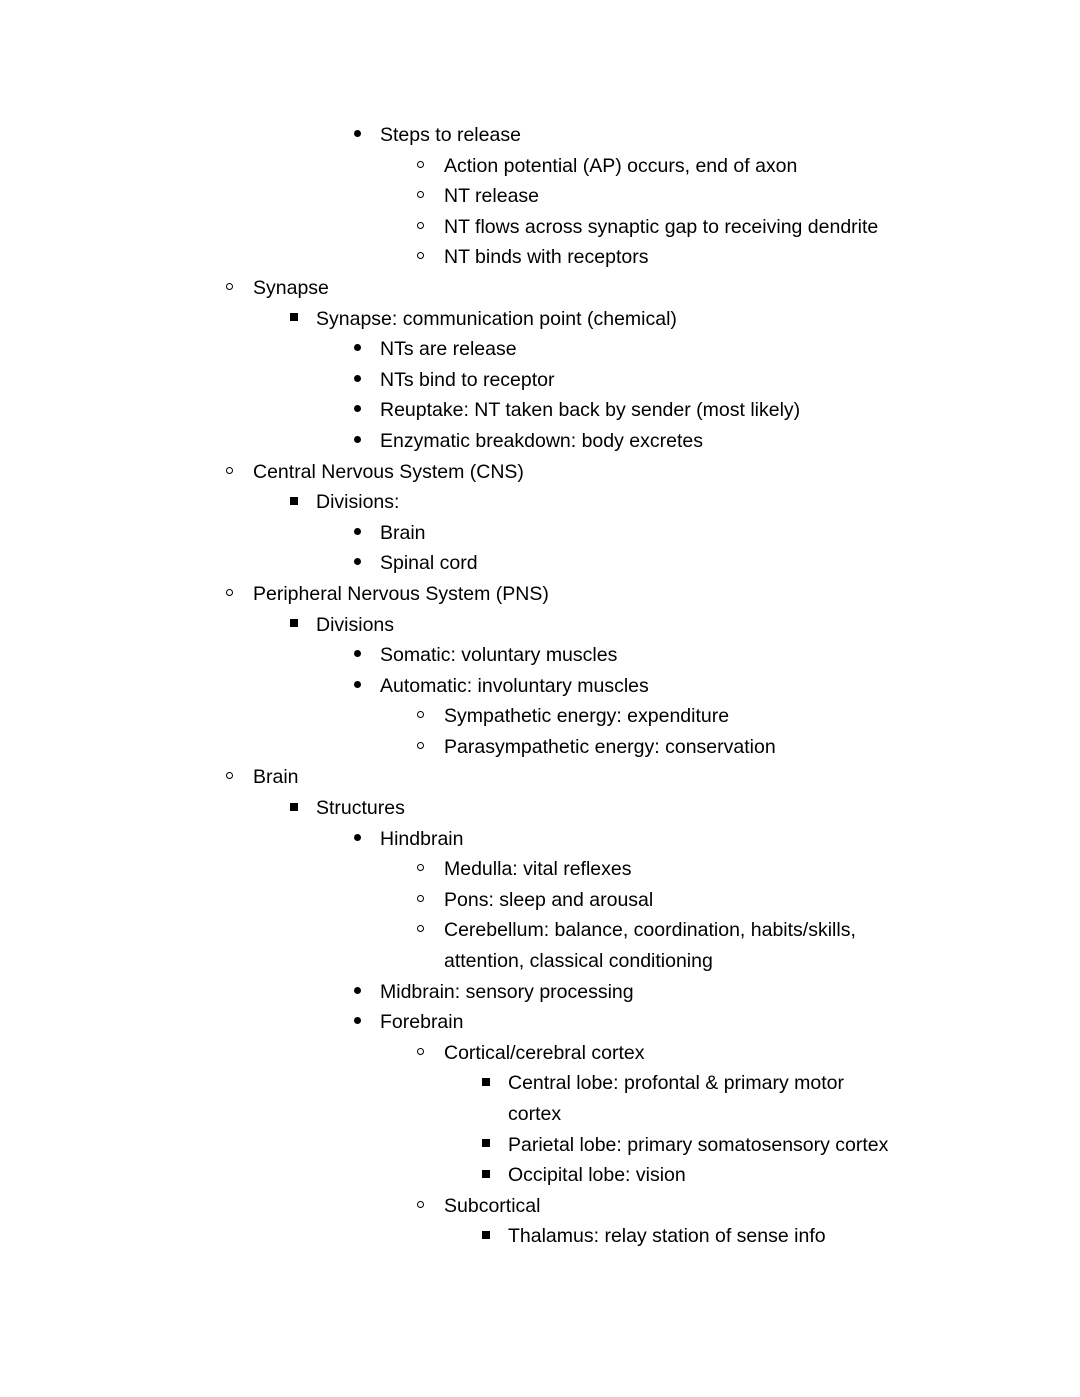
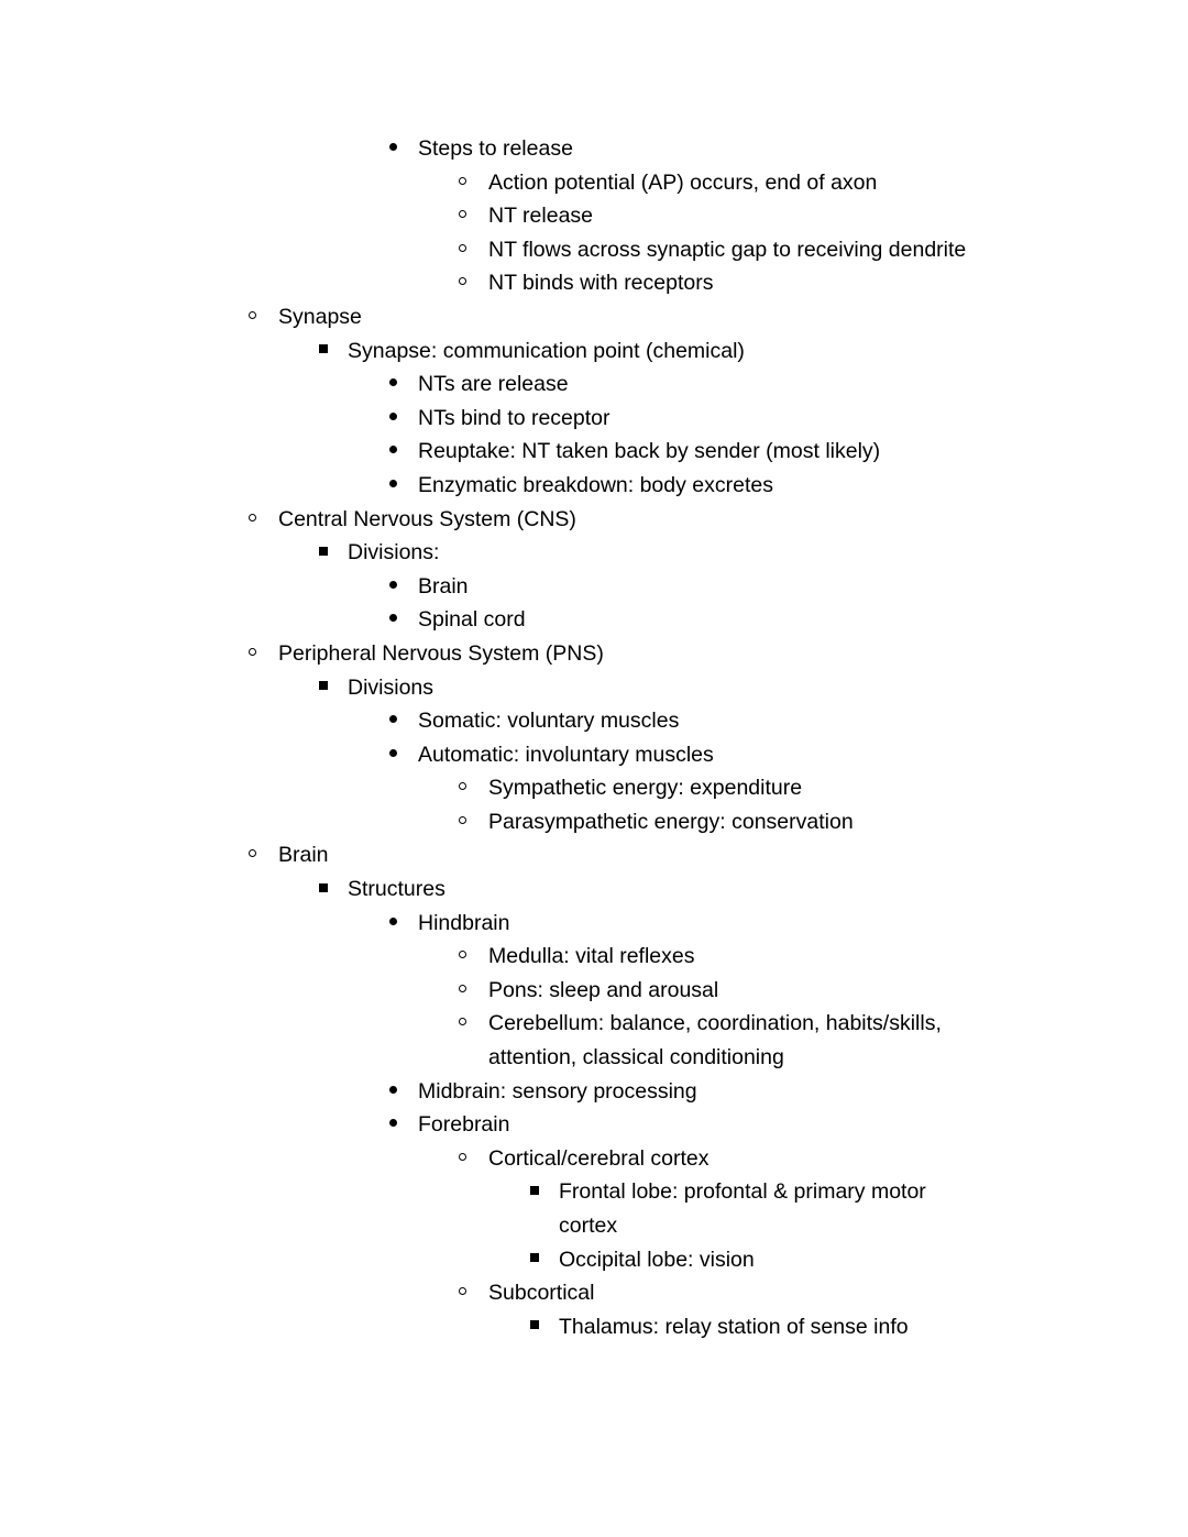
  Steps to release
  Action potential (AP) occurs, end of axon
  NT release
  NT flows across synaptic gap to receiving dendrite
  NT binds with receptors
  Synapse
  Synapse: communication point (chemical)
  NTs are release
  NTs bind to receptor
  Reuptake: NT taken back by sender (most likely)
  Enzymatic breakdown: body excretes
  Central Nervous System (CNS)
  Divisions:
  Brain
  Spinal cord
  Peripheral Nervous System (PNS)
  Divisions
  Somatic: voluntary muscles
  Automatic: involuntary muscles
  Sympathetic energy: expenditure
  Parasympathetic energy: conservation
  Brain
  Structures
  Hindbrain
  Medulla: vital reflexes
  Pons: sleep and arousal
  Cerebellum: balance, coordination, habits/skills, attention, classical conditioning
  Midbrain: sensory processing
  Forebrain
  Cortical/cerebral cortex
- Central lobe: profontal & primary motor cortex
+ Frontal lobe: profontal & primary motor cortex
- Parietal lobe: primary somatosensory cortex
  Occipital lobe: vision
  Subcortical
  Thalamus: relay station of sense info
